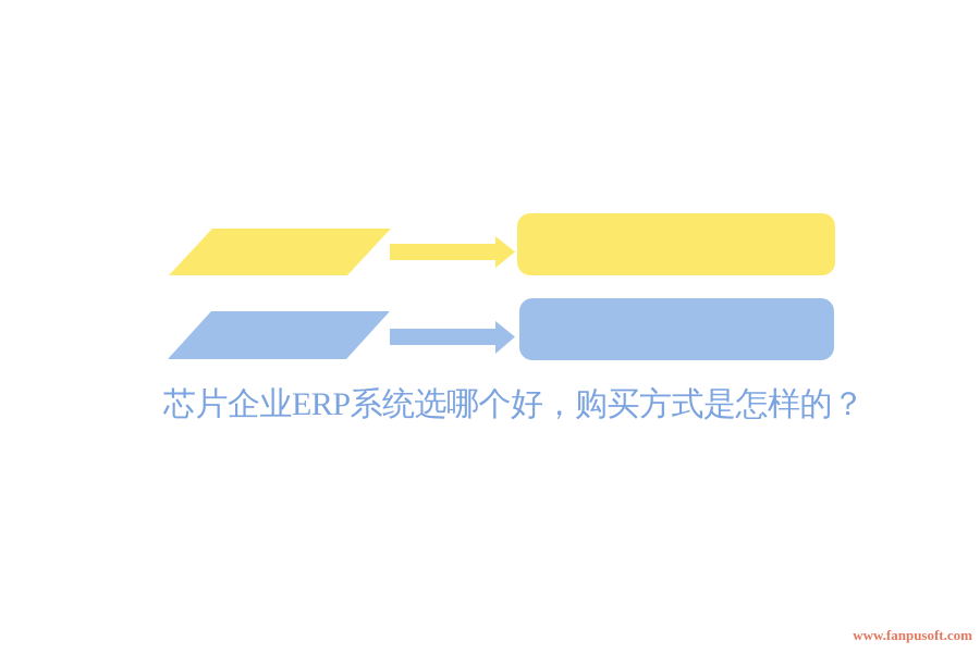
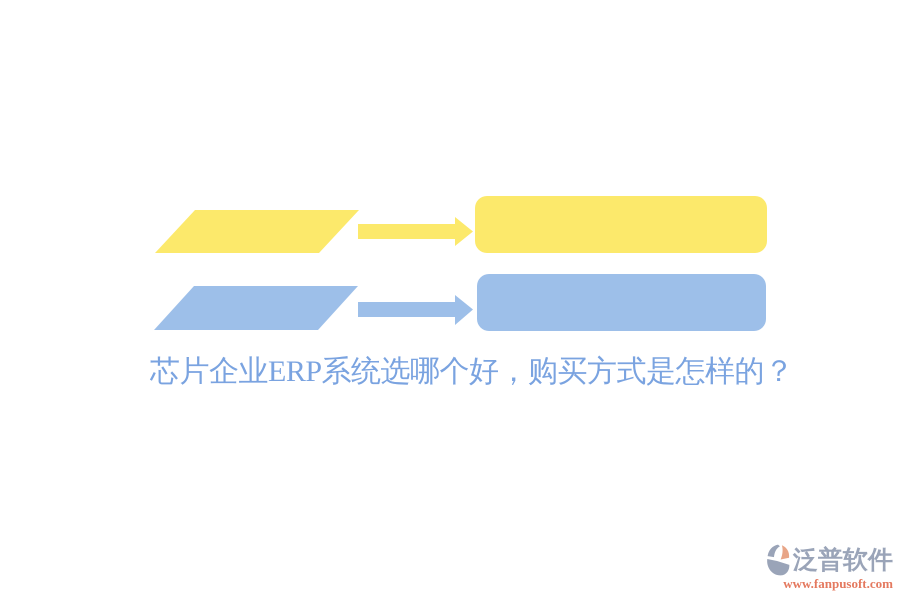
  芯片企业ERP系统选哪个好，购买方式是怎样的？
+ 泛普软件
  www.fanpusoft.com
